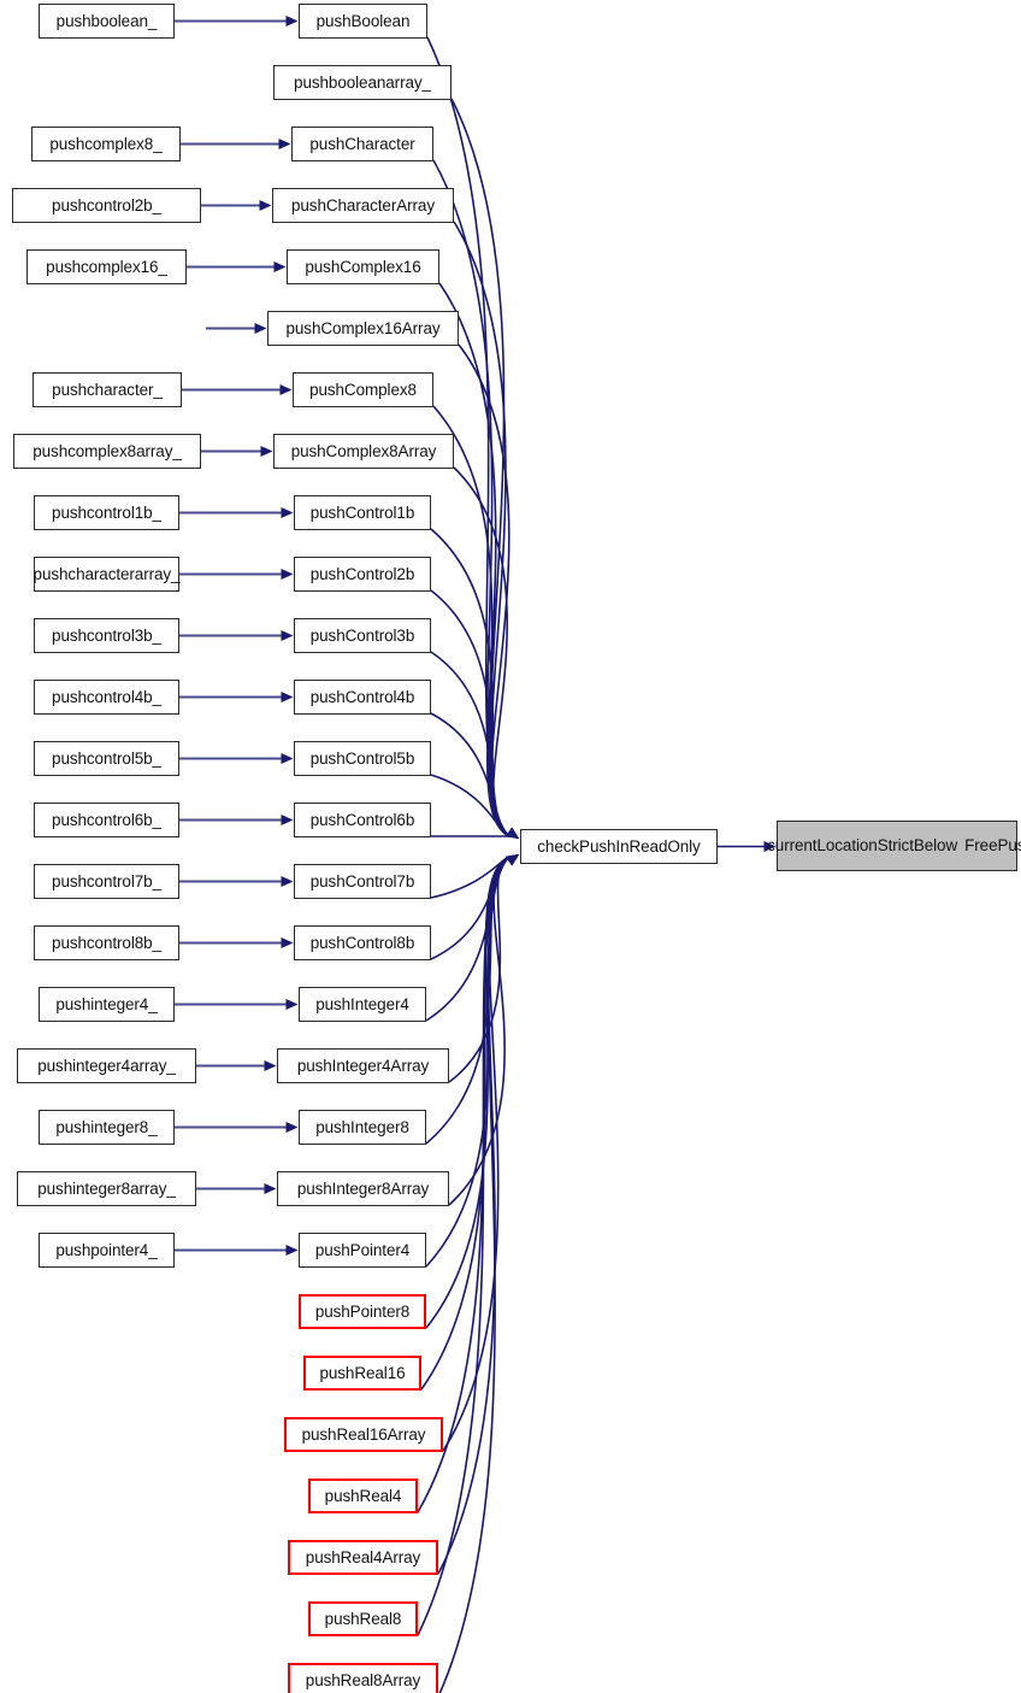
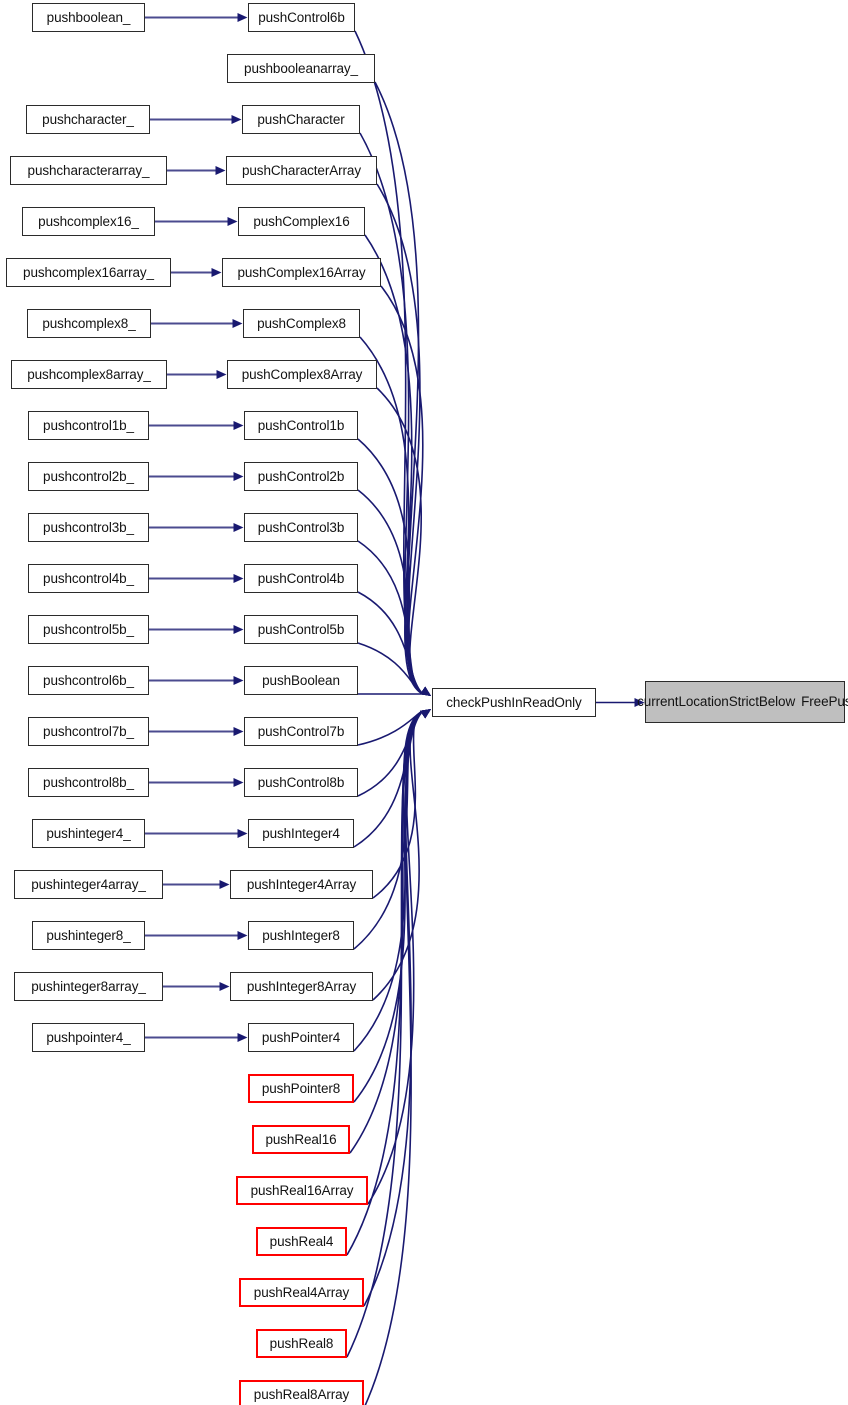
  checkPushInReadOnly
  currentLocationStrictBelow
  FreePu
  pushboolean_
- pushBoolean
+ pushControl6b
  pushbooleanarray_
- pushcomplex8_
+ pushcharacter_
  pushCharacter
- pushcontrol2b_
+ pushcharacterarray_
  pushCharacterArray
  pushcomplex16_
  pushComplex16
+ pushcomplex16array_
  pushComplex16Array
- pushcharacter_
+ pushcomplex8_
  pushComplex8
  pushcomplex8array_
  pushComplex8Array
  pushcontrol1b_
  pushControl1b
- pushcharacterarray_
+ pushcontrol2b_
  pushControl2b
  pushcontrol3b_
  pushControl3b
  pushcontrol4b_
  pushControl4b
  pushcontrol5b_
  pushControl5b
  pushcontrol6b_
- pushControl6b
+ pushBoolean
  pushcontrol7b_
  pushControl7b
  pushcontrol8b_
  pushControl8b
  pushinteger4_
  pushInteger4
  pushinteger4array_
  pushInteger4Array
  pushinteger8_
  pushInteger8
  pushinteger8array_
  pushInteger8Array
  pushpointer4_
  pushPointer4
  pushPointer8
  pushReal16
  pushReal16Array
  pushReal4
  pushReal4Array
  pushReal8
  pushReal8Array
